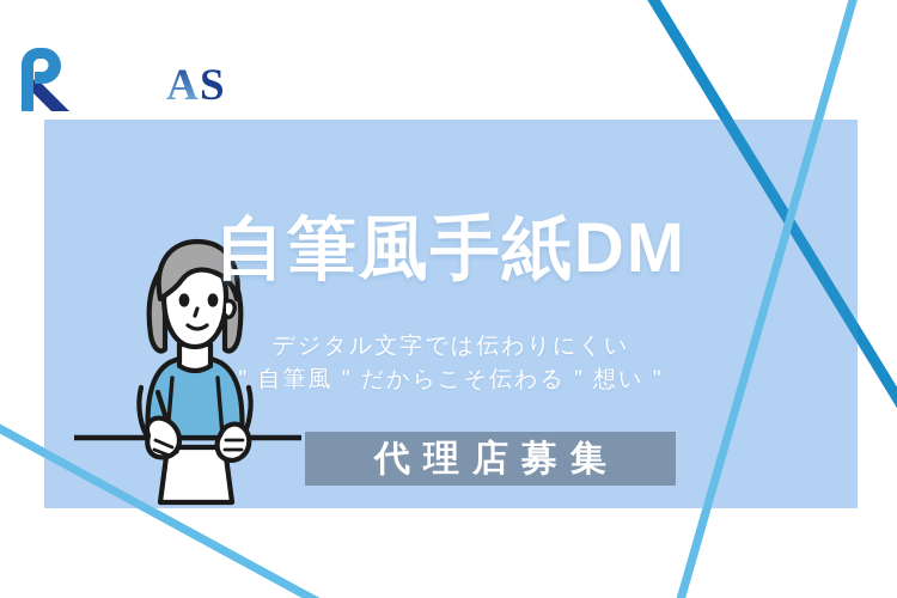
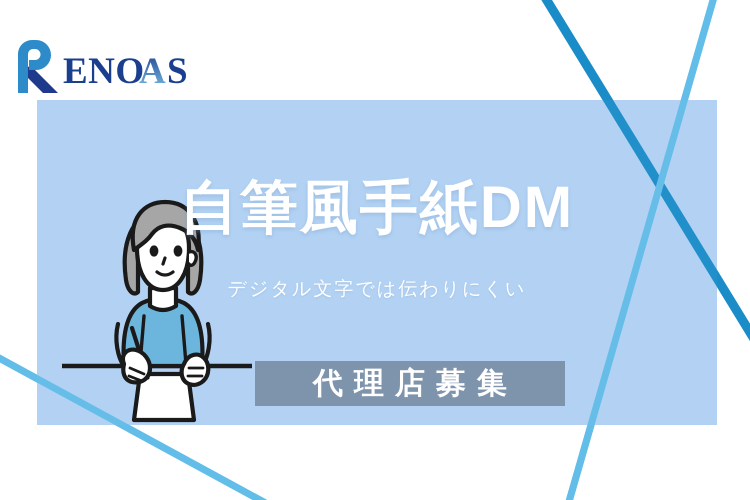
+ ENO
  A
  S
  自筆風手紙DM
  デジタル文字では伝わりにくい
- " 自筆風 " だからこそ伝わる " 想い "
  代理店募集
